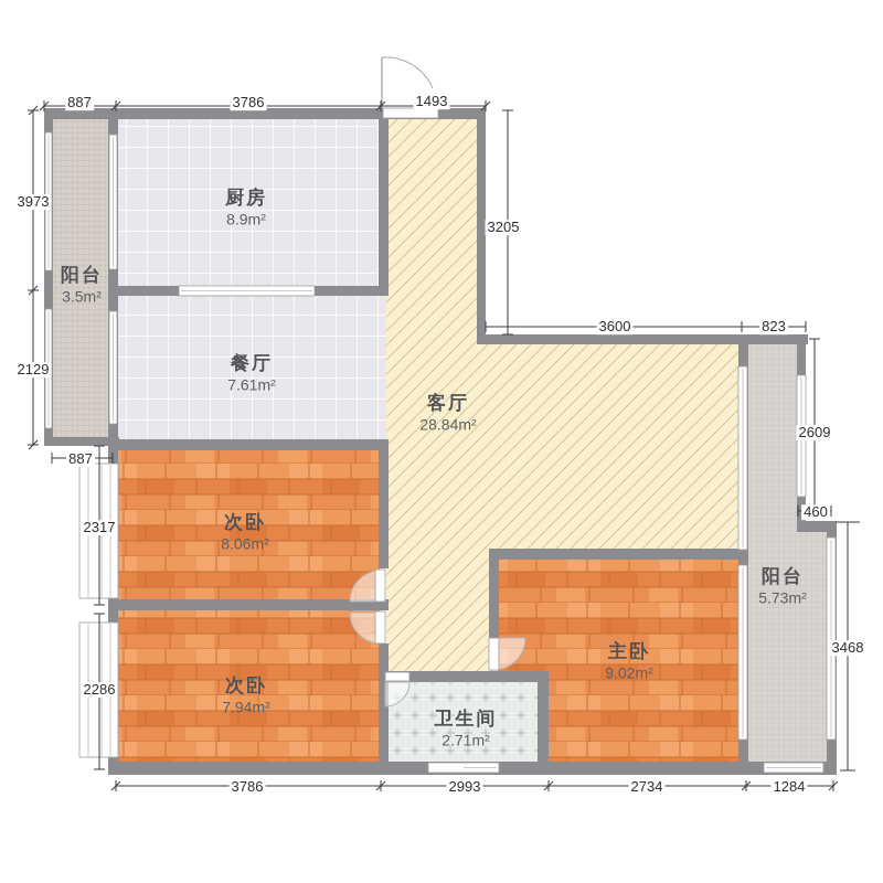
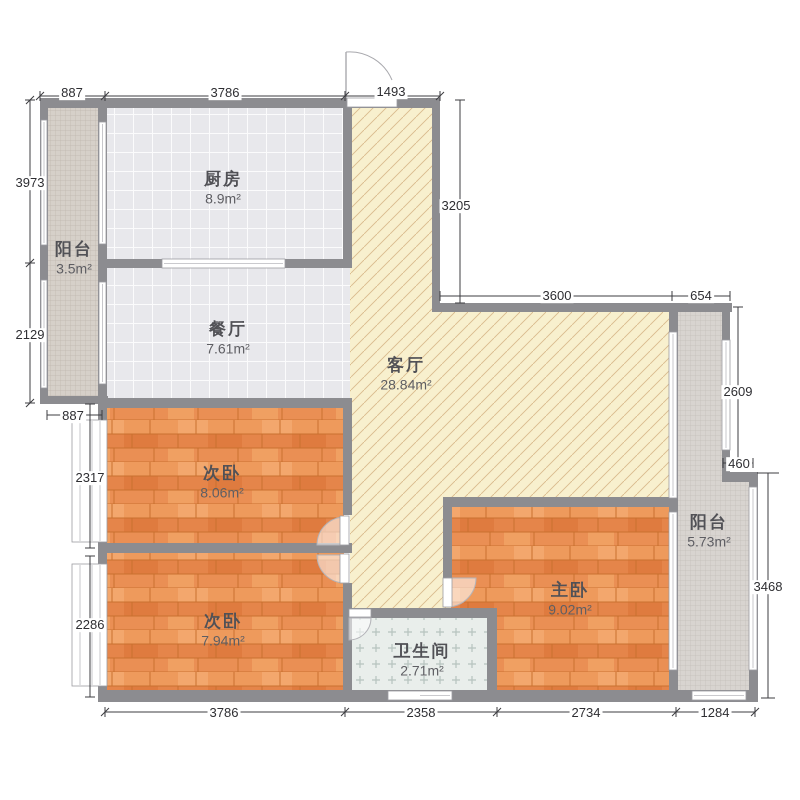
  厨房
  8.9m²
  阳台
  3.5m²
  餐厅
  7.61m²
  客厅
  28.84m²
  次卧
  8.06m²
  次卧
  7.94m²
  卫生间
  2.71m²
  主卧
  9.02m²
  阳台
  5.73m²
  887
  3786
  1493
  3973
  2129
  887
  2317
  2286
  3205
  3600
- 823
+ 654
  2609
  460
  3468
  3786
- 2993
+ 2358
  2734
  1284
